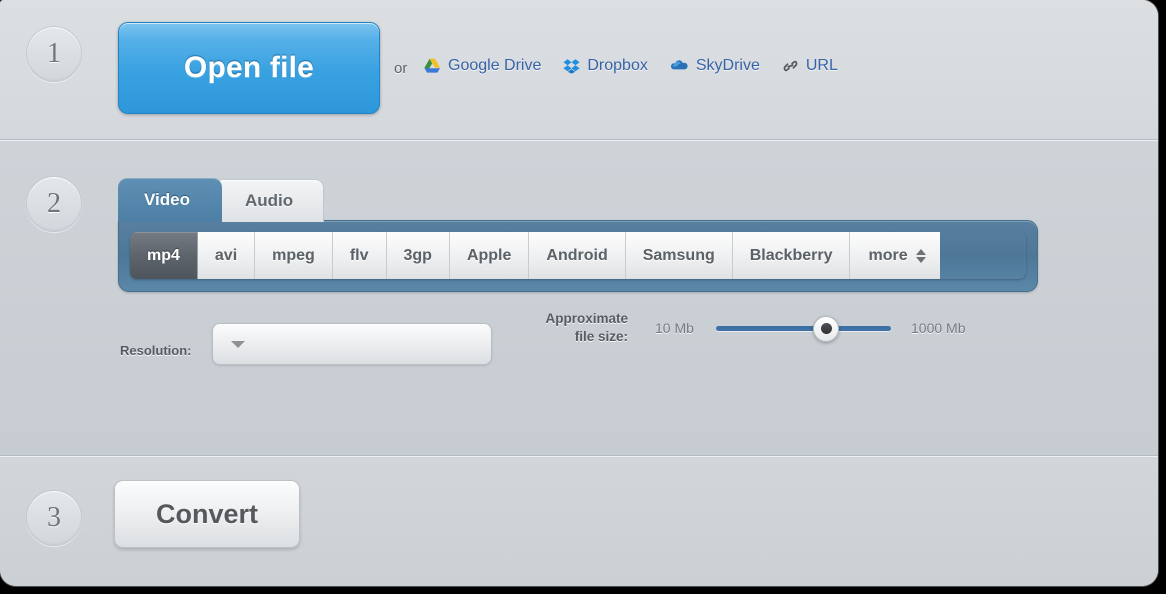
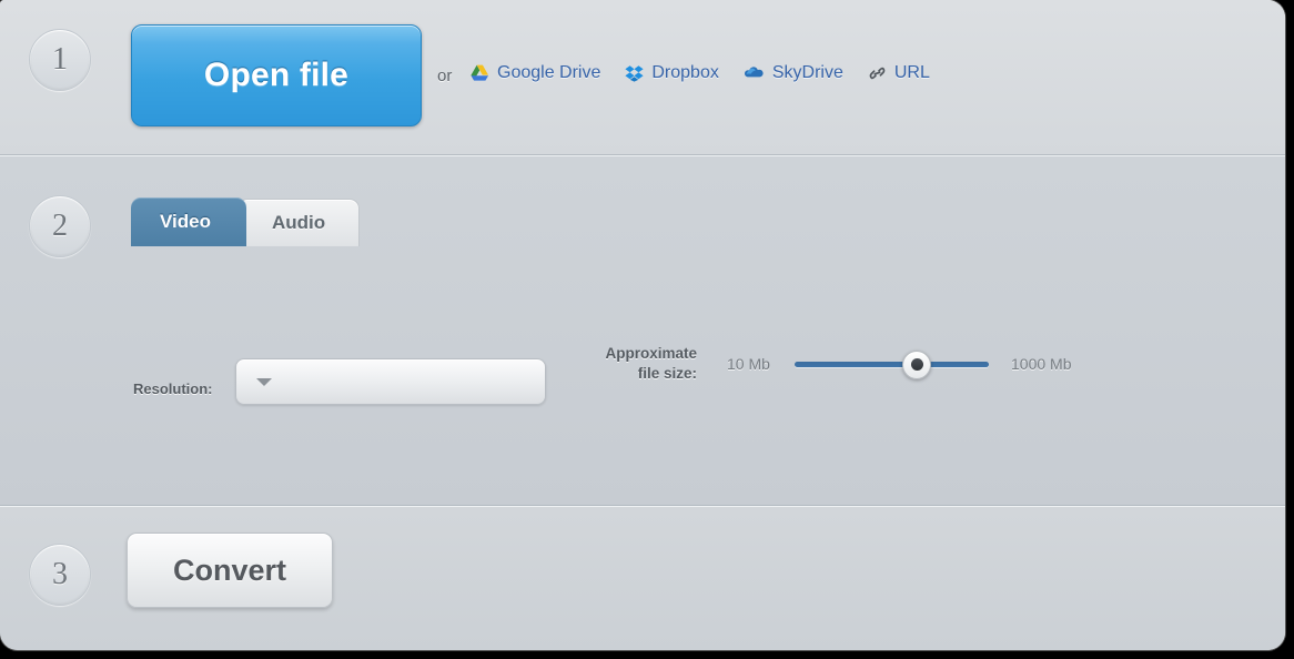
  1
  Open file
  or
  Google Drive
  Dropbox
  SkyDrive
  URL
  2
  Video
  Audio
- mp4
- avi
- mpeg
- flv
- 3gp
- Apple
- Android
- Samsung
- Blackberry
- more
  Resolution:
  Approximate
  file size:
  10 Mb
  1000 Mb
  3
  Convert
